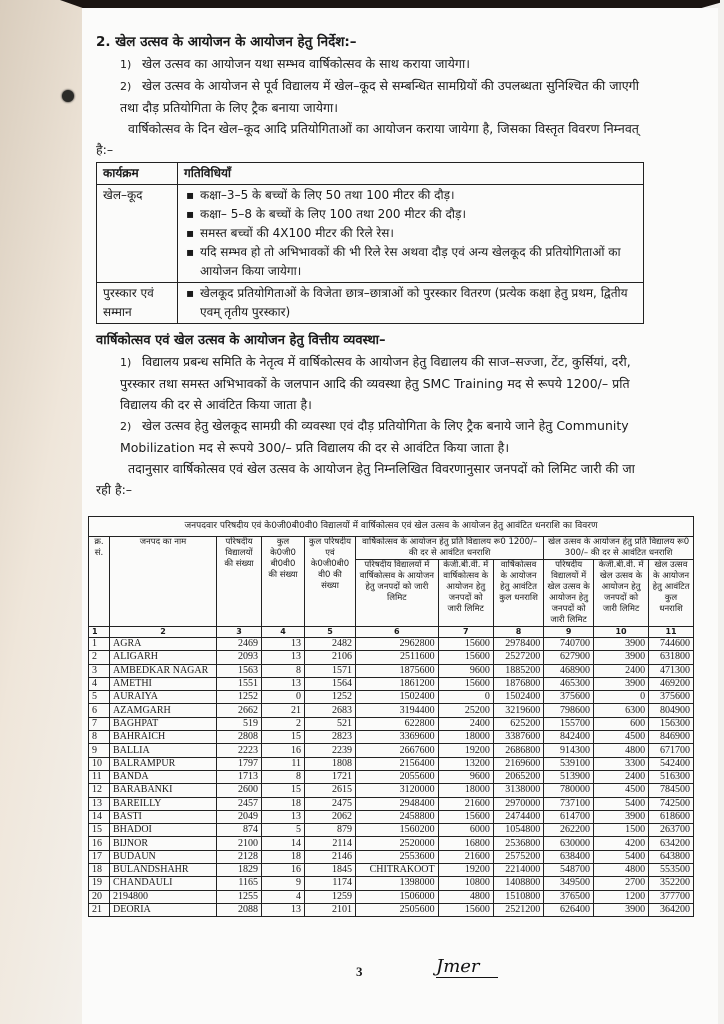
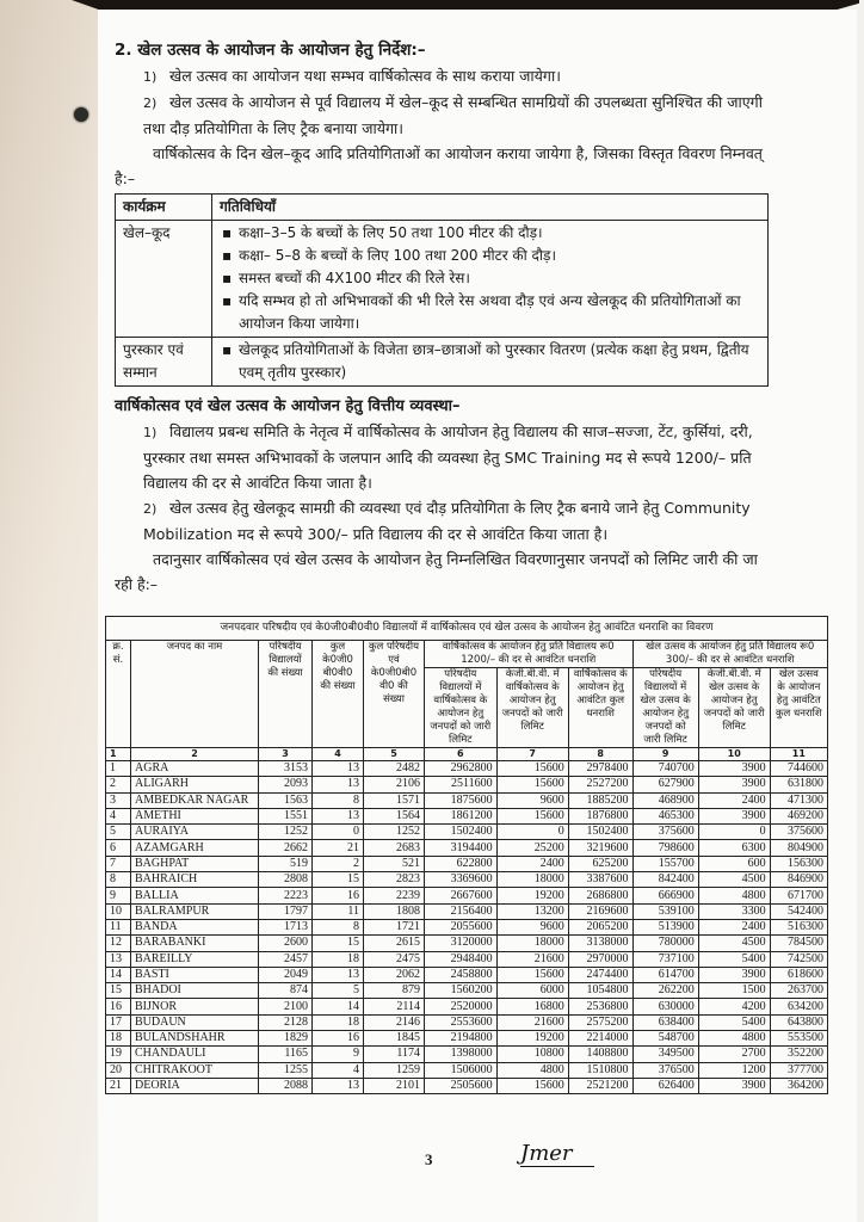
  2. खेल उत्सव के आयोजन के आयोजन हेतु निर्देश:–
  1) खेल उत्सव का आयोजन यथा सम्भव वार्षिकोत्सव के साथ कराया जायेगा।
  2) खेल उत्सव के आयोजन से पूर्व विद्यालय में खेल–कूद से सम्बन्धित सामग्रियों की उपलब्धता सुनिश्चित की जाएगी तथा दौड़ प्रतियोगिता के लिए ट्रैक बनाया जायेगा।
  वार्षिकोत्सव के दिन खेल–कूद आदि प्रतियोगिताओं का आयोजन कराया जायेगा है, जिसका विस्तृत विवरण निम्नवत् है:–
  कार्यक्रम	गतिविधियाँ
  खेल–कूद	कक्षा–3–5 के बच्चों के लिए 50 तथा 100 मीटर की दौड़। कक्षा– 5–8 के बच्चों के लिए 100 तथा 200 मीटर की दौड़। समस्त बच्चों की 4X100 मीटर की रिले रेस। यदि सम्भव हो तो अभिभावकों की भी रिले रेस अथवा दौड़ एवं अन्य खेलकूद की प्रतियोगिताओं का आयोजन किया जायेगा।
  पुरस्कार एवं सम्मान	खेलकूद प्रतियोगिताओं के विजेता छात्र–छात्राओं को पुरस्कार वितरण (प्रत्येक कक्षा हेतु प्रथम, द्वितीय एवम् तृतीय पुरस्कार)
  वार्षिकोत्सव एवं खेल उत्सव के आयोजन हेतु वित्तीय व्यवस्था–
  1) विद्यालय प्रबन्ध समिति के नेतृत्व में वार्षिकोत्सव के आयोजन हेतु विद्यालय की साज–सज्जा, टेंट, कुर्सियां, दरी, पुरस्कार तथा समस्त अभिभावकों के जलपान आदि की व्यवस्था हेतु SMC Training मद से रूपये 1200/– प्रति विद्यालय की दर से आवंटित किया जाता है।
  2) खेल उत्सव हेतु खेलकूद सामग्री की व्यवस्था एवं दौड़ प्रतियोगिता के लिए ट्रैक बनाये जाने हेतु Community Mobilization मद से रूपये 300/– प्रति विद्यालय की दर से आवंटित किया जाता है।
  तदानुसार वार्षिकोत्सव एवं खेल उत्सव के आयोजन हेतु निम्नलिखित विवरणानुसार जनपदों को लिमिट जारी की जा रही है:–
  जनपदवार परिषदीय एवं के0जी0बी0वी0 विद्यालयों में वार्षिकोत्सव एवं खेल उत्सव के आयोजन हेतु आवंटित धनराशि का विवरण
  क्र. सं.	जनपद का नाम	परिषदीय विद्यालयों की संख्या	कुल के0जी0 बी0वी0 की संख्या	कुल परिषदीय एवं के0जी0बी0 वी0 की संख्या	वार्षिकोत्सव के आयोजन हेतु प्रति विद्यालय रू0 1200/– की दर से आवंटित धनराशि	खेल उत्सव के आयोजन हेतु प्रति विद्यालय रू0 300/– की दर से आवंटित धनराशि
  परिषदीय विद्यालयों में वार्षिकोत्सव के आयोजन हेतु जनपदों को जारी लिमिट	केजी.बी.वी. में वार्षिकोत्सव के आयोजन हेतु जनपदों को जारी लिमिट	वार्षिकोत्सव के आयोजन हेतु आवंटित कुल धनराशि	परिषदीय विद्यालयों में खेल उत्सव के आयोजन हेतु जनपदों को जारी लिमिट	केजी.बी.वी. में खेल उत्सव के आयोजन हेतु जनपदों को जारी लिमिट	खेल उत्सव के आयोजन हेतु आवंटित कुल धनराशि
  1	2	3	4	5	6	7	8	9	10	11
- 1	AGRA	2469	13	2482	2962800	15600	2978400	740700	3900	744600
+ 1	AGRA	3153	13	2482	2962800	15600	2978400	740700	3900	744600
  2	ALIGARH	2093	13	2106	2511600	15600	2527200	627900	3900	631800
  3	AMBEDKAR NAGAR	1563	8	1571	1875600	9600	1885200	468900	2400	471300
  4	AMETHI	1551	13	1564	1861200	15600	1876800	465300	3900	469200
  5	AURAIYA	1252	0	1252	1502400	0	1502400	375600	0	375600
  6	AZAMGARH	2662	21	2683	3194400	25200	3219600	798600	6300	804900
  7	BAGHPAT	519	2	521	622800	2400	625200	155700	600	156300
  8	BAHRAICH	2808	15	2823	3369600	18000	3387600	842400	4500	846900
- 9	BALLIA	2223	16	2239	2667600	19200	2686800	914300	4800	671700
+ 9	BALLIA	2223	16	2239	2667600	19200	2686800	666900	4800	671700
  10	BALRAMPUR	1797	11	1808	2156400	13200	2169600	539100	3300	542400
  11	BANDA	1713	8	1721	2055600	9600	2065200	513900	2400	516300
  12	BARABANKI	2600	15	2615	3120000	18000	3138000	780000	4500	784500
  13	BAREILLY	2457	18	2475	2948400	21600	2970000	737100	5400	742500
  14	BASTI	2049	13	2062	2458800	15600	2474400	614700	3900	618600
  15	BHADOI	874	5	879	1560200	6000	1054800	262200	1500	263700
  16	BIJNOR	2100	14	2114	2520000	16800	2536800	630000	4200	634200
  17	BUDAUN	2128	18	2146	2553600	21600	2575200	638400	5400	643800
- 18	BULANDSHAHR	1829	16	1845	CHITRAKOOT	19200	2214000	548700	4800	553500
+ 18	BULANDSHAHR	1829	16	1845	2194800	19200	2214000	548700	4800	553500
  19	CHANDAULI	1165	9	1174	1398000	10800	1408800	349500	2700	352200
- 20	2194800	1255	4	1259	1506000	4800	1510800	376500	1200	377700
+ 20	CHITRAKOOT	1255	4	1259	1506000	4800	1510800	376500	1200	377700
  21	DEORIA	2088	13	2101	2505600	15600	2521200	626400	3900	364200
  3
  Jmer
